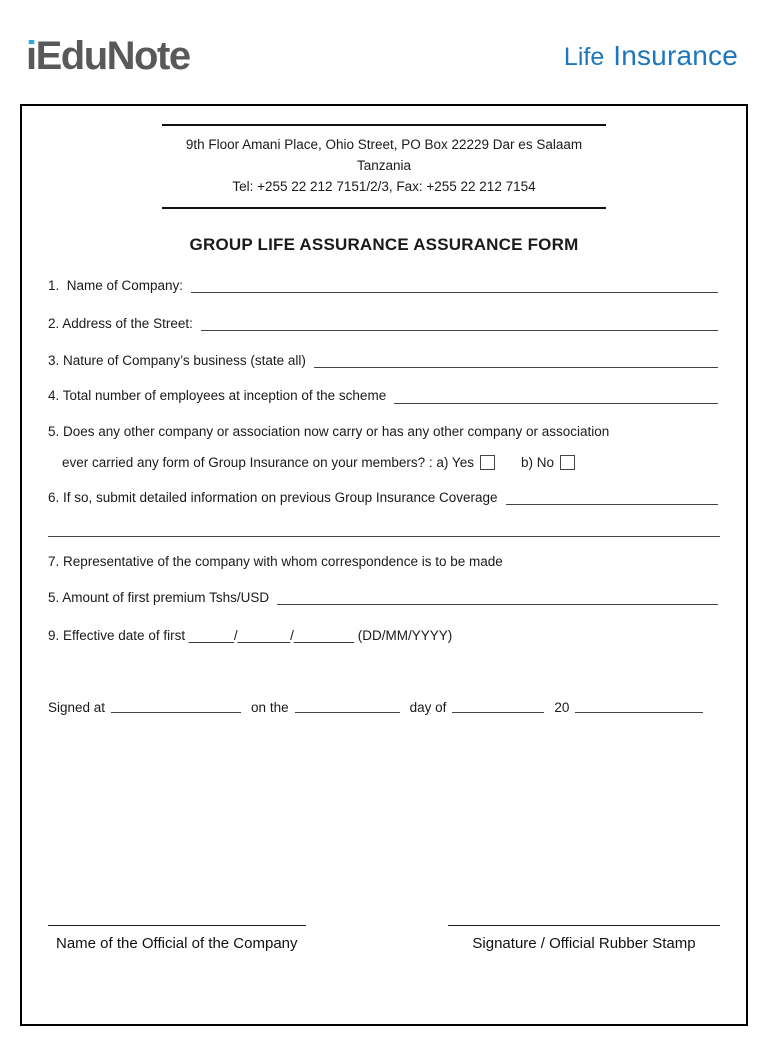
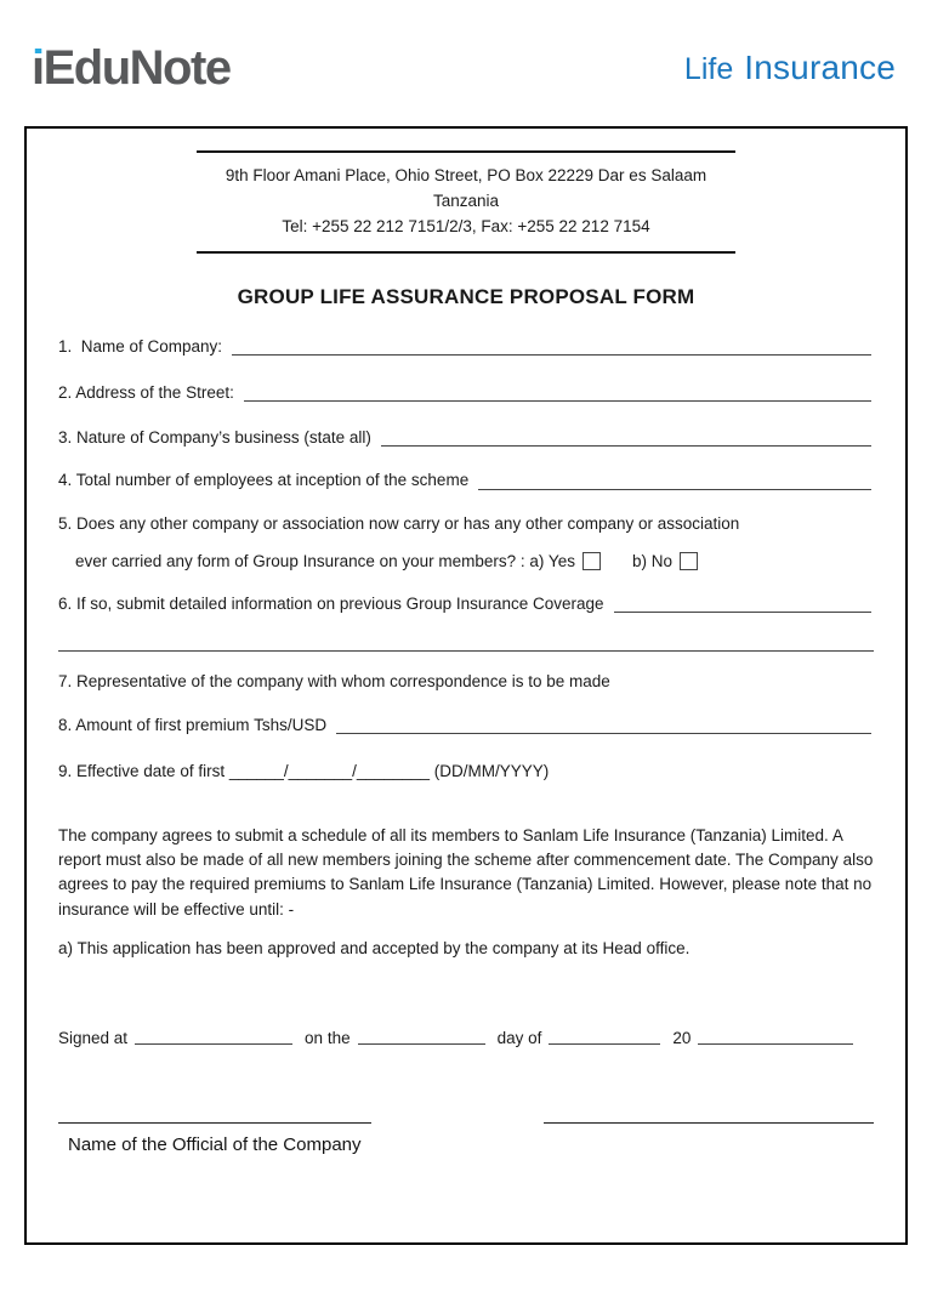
  iEduNote
  Life
  Insurance
  9th Floor Amani Place, Ohio Street, PO Box 22229 Dar es Salaam Tanzania
  Tel: +255 22 212 7151/2/3, Fax: +255 22 212 7154
- GROUP LIFE ASSURANCE ASSURANCE FORM
+ GROUP LIFE ASSURANCE PROPOSAL FORM
  1. Name of Company:
  2. Address of the Street:
  3. Nature of Company’s business (state all)
  4. Total number of employees at inception of the scheme
  5. Does any other company or association now carry or has any other company or association
  ever carried any form of Group Insurance on your members? : a) Yes
  b) No
  6. If so, submit detailed information on previous Group Insurance Coverage
  7. Representative of the company with whom correspondence is to be made
- 5. Amount of first premium Tshs/USD
+ 8. Amount of first premium Tshs/USD
  9. Effective date of first ______/_______/________ (DD/MM/YYYY)
+ The company agrees to submit a schedule of all its members to Sanlam Life Insurance (Tanzania) Limited. A report must also be made of all new members joining the scheme after commencement date. The Company also agrees to pay the required premiums to Sanlam Life Insurance (Tanzania) Limited. However, please note that no insurance will be effective until: -
+ a) This application has been approved and accepted by the company at its Head office.
  Signed at
  on the
  day of
  20
  Name of the Official of the Company
- Signature / Official Rubber Stamp
